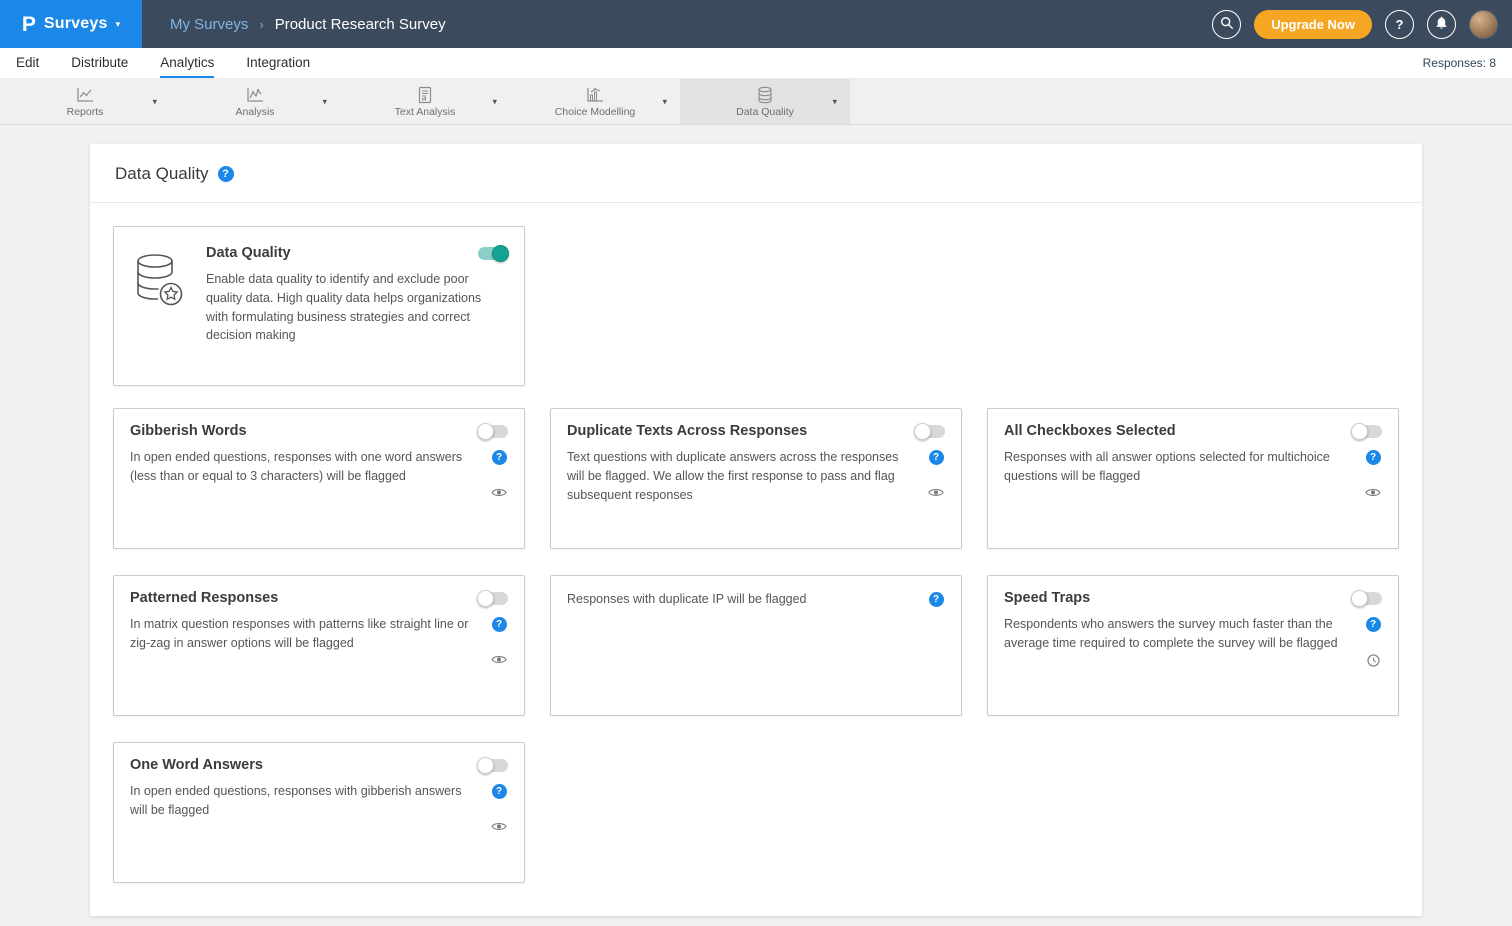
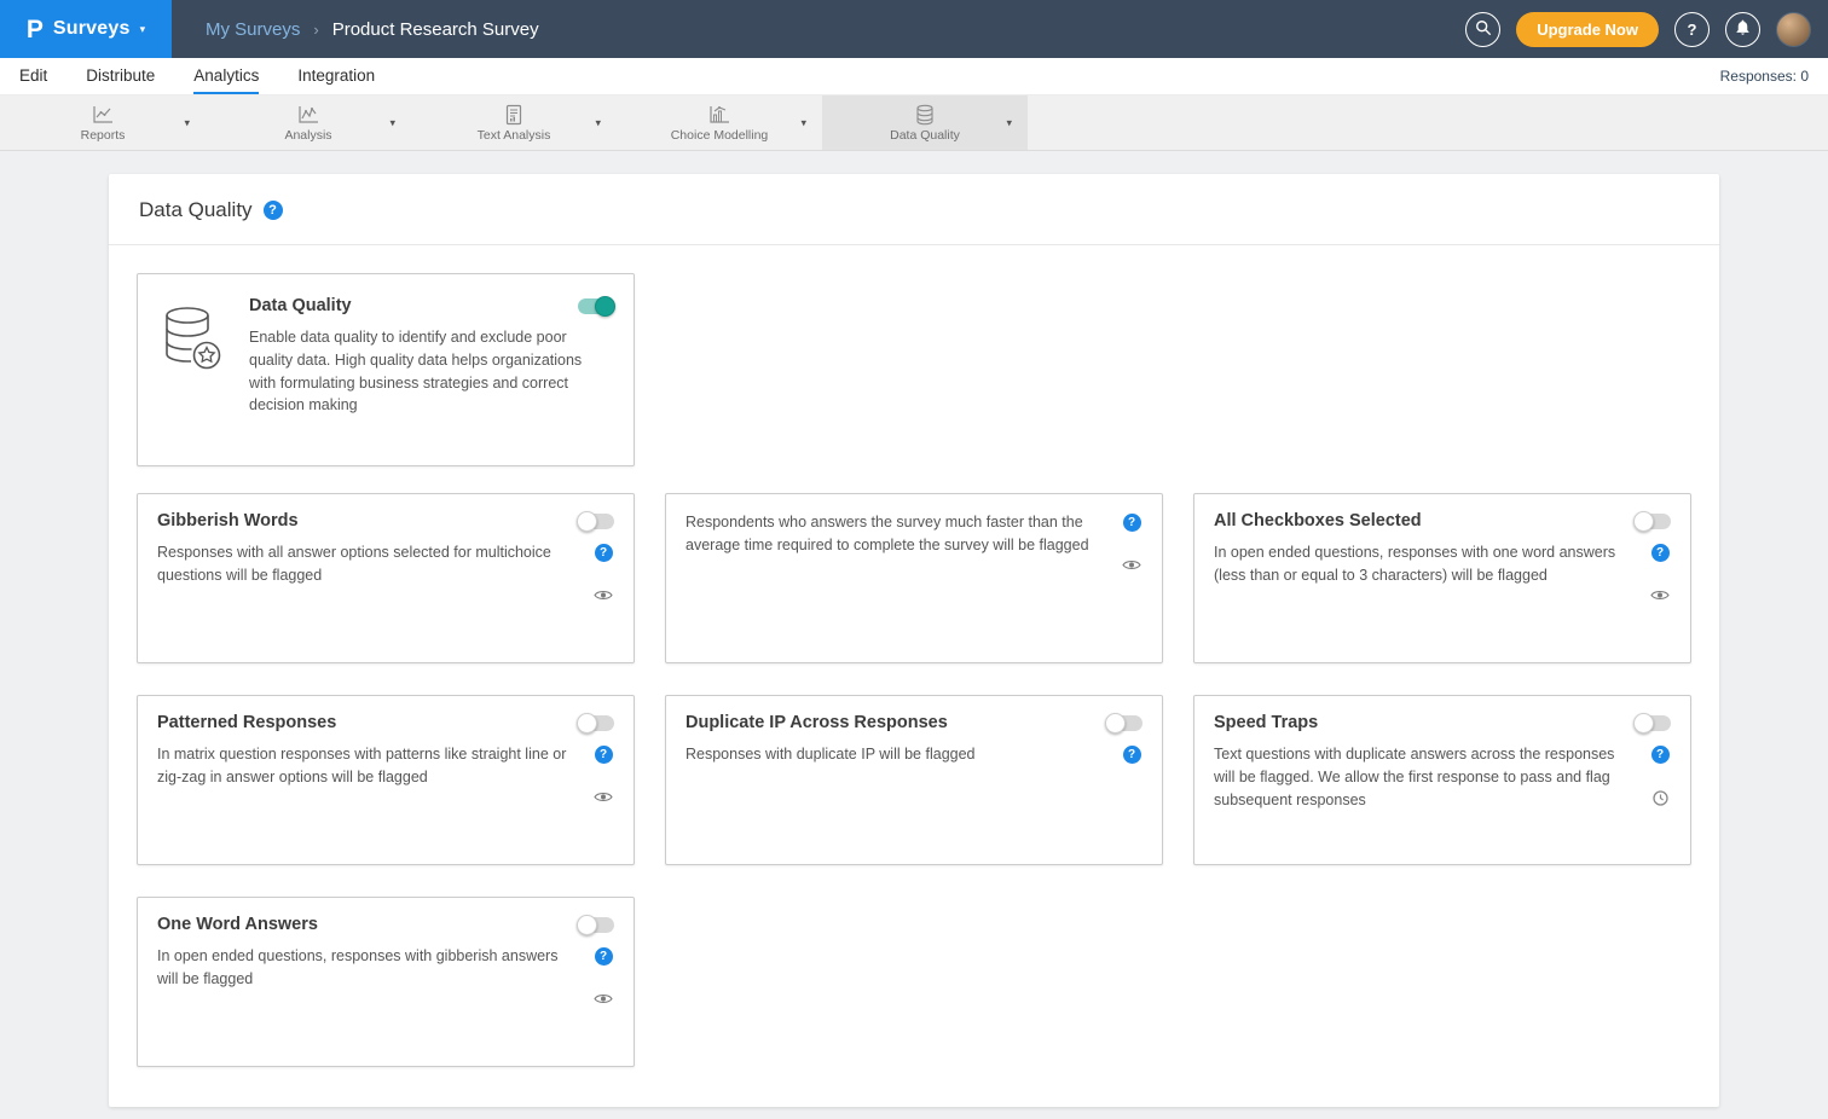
  P
  Surveys
  ▾
  My Surveys
  ›
  Product Research Survey
  Upgrade Now
  ?
  Edit
  Distribute
  Analytics
  Integration
- Responses: 8
+ Responses: 0
  Reports
  ▾
  Analysis
  ▾
  Text Analysis
  ▾
  Choice Modelling
  ▾
  Data Quality
  ▾
  Data Quality
  ?
  Data Quality
  Enable data quality to identify and exclude poor quality data. High quality data helps organizations with formulating business strategies and correct decision making
  Gibberish Words
- In open ended questions, responses with one word answers (less than or equal to 3 characters) will be flagged
+ Responses with all answer options selected for multichoice questions will be flagged
  ?
- Duplicate Texts Across Responses
- Text questions with duplicate answers across the responses will be flagged. We allow the first response to pass and flag subsequent responses
+ Respondents who answers the survey much faster than the average time required to complete the survey will be flagged
  ?
  All Checkboxes Selected
- Responses with all answer options selected for multichoice questions will be flagged
+ In open ended questions, responses with one word answers (less than or equal to 3 characters) will be flagged
  ?
  Patterned Responses
  In matrix question responses with patterns like straight line or zig-zag in answer options will be flagged
  ?
+ Duplicate IP Across Responses
  Responses with duplicate IP will be flagged
  ?
  Speed Traps
- Respondents who answers the survey much faster than the average time required to complete the survey will be flagged
+ Text questions with duplicate answers across the responses will be flagged. We allow the first response to pass and flag subsequent responses
  ?
  One Word Answers
  In open ended questions, responses with gibberish answers will be flagged
  ?
